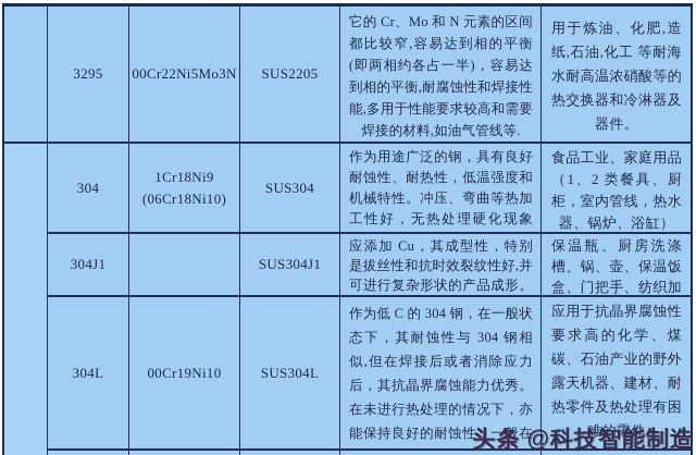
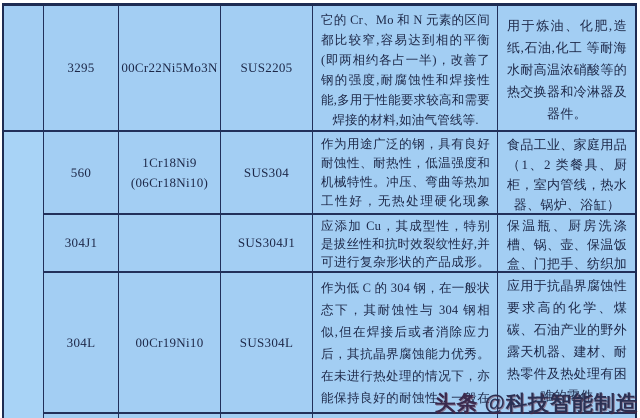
  3295
  00Cr22Ni5Mo3N
  SUS2205
- 它的 Cr、Mo 和 N 元素的区间都比较窄,容易达到相的平衡(即两相约各占一半)，容易达到相的平衡,耐腐蚀性和焊接性能,多用于性能要求较高和需要焊接的材料,如油气管线等.
+ 它的 Cr、Mo 和 N 元素的区间都比较窄,容易达到相的平衡(即两相约各占一半)，改善了钢的强度,耐腐蚀性和焊接性能,多用于性能要求较高和需要焊接的材料,如油气管线等.
  用于炼油、化肥,造纸,石油,化工 等耐海水耐高温浓硝酸等的热交换器和冷淋器及器件。
- 304
+ 560
  1Cr18Ni9
  (06Cr18Ni10)
  SUS304
  作为用途广泛的钢，具有良好耐蚀性、耐热性，低温强度和机械特性。冲压、弯曲等热加工性好，无热处理硬化现象
  食品工业、家庭用品（1、2 类餐具、厨柜，室内管线，热水器、锅炉、浴缸）
  304J1
  SUS304J1
  应添加 Cu，其成型性，特别是拔丝性和抗时效裂纹性好,并可进行复杂形状的产品成形。
  保温瓶、厨房洗涤槽、锅、壶、保温饭盒、门把手、纺织加
  304L
  00Cr19Ni10
  SUS304L
  作为低 C 的 304 钢，在一般状态下，其耐蚀性与 304 钢相似,但在焊接后或者消除应力后，其抗晶界腐蚀能力优秀。在未进行热处理的情况下，亦能保持良好的耐蚀性，一般在
  应用于抗晶界腐蚀性要求高的化学、煤碳、石油产业的野外露天机器、建材、耐热零件及热处理有困难的零件
  头条 @科技智能制造
